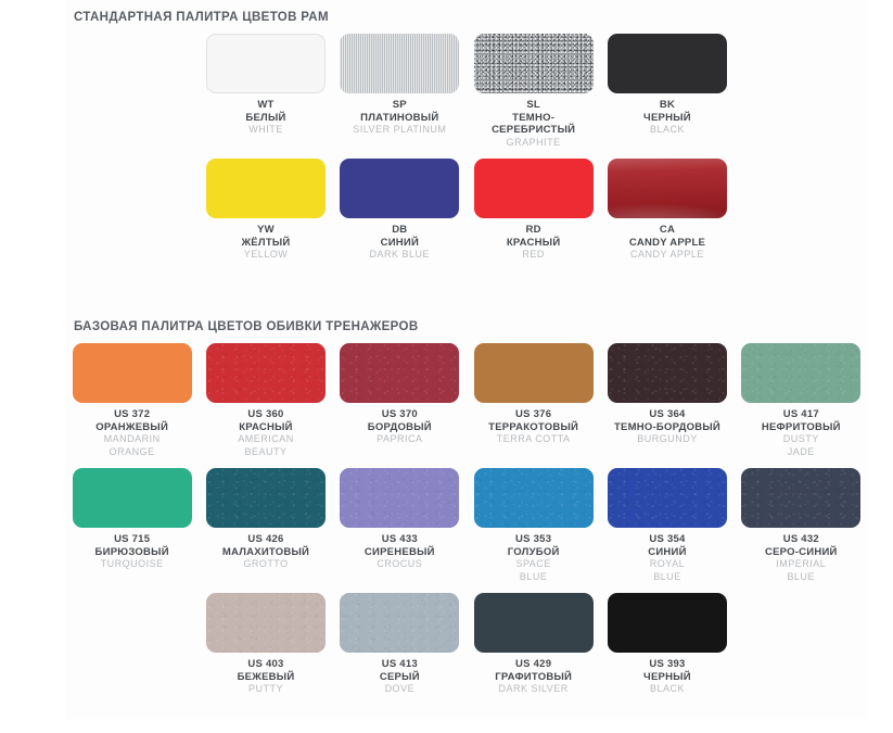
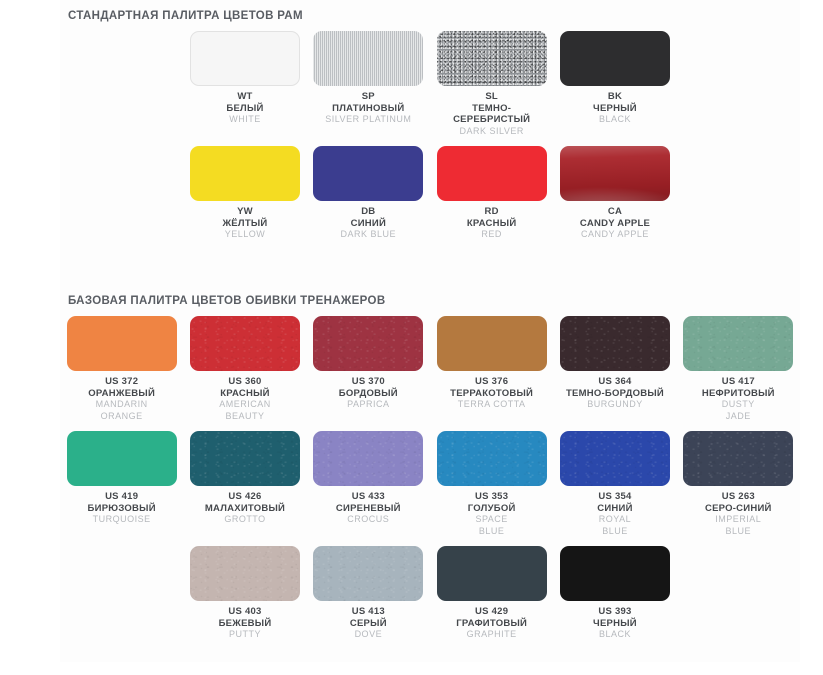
  СТАНДАРТНАЯ ПАЛИТРА ЦВЕТОВ РАМ
  WT
  БЕЛЫЙ
  WHITE
  SP
  ПЛАТИНОВЫЙ
  SILVER PLATINUM
  SL
  ТЕМНО-
  СЕРЕБРИСТЫЙ
- GRAPHITE
+ DARK SILVER
  BK
  ЧЕРНЫЙ
  BLACK
  YW
  ЖЁЛТЫЙ
  YELLOW
  DB
  СИНИЙ
  DARK BLUE
  RD
  КРАСНЫЙ
  RED
  CA
  CANDY APPLE
  CANDY APPLE
  БАЗОВАЯ ПАЛИТРА ЦВЕТОВ ОБИВКИ ТРЕНАЖЕРОВ
  US 372
  ОРАНЖЕВЫЙ
  MANDARIN
  ORANGE
  US 360
  КРАСНЫЙ
  AMERICAN
  BEAUTY
  US 370
  БОРДОВЫЙ
  PAPRICA
  US 376
  ТЕРРАКОТОВЫЙ
  TERRA COTTA
  US 364
  ТЕМНО-БОРДОВЫЙ
  BURGUNDY
  US 417
  НЕФРИТОВЫЙ
  DUSTY
  JADE
- US 715
+ US 419
  БИРЮЗОВЫЙ
  TURQUOISE
  US 426
  МАЛАХИТОВЫЙ
  GROTTO
  US 433
  СИРЕНЕВЫЙ
  CROCUS
  US 353
  ГОЛУБОЙ
  SPACE
  BLUE
  US 354
  СИНИЙ
  ROYAL
  BLUE
- US 432
+ US 263
  СЕРО-СИНИЙ
  IMPERIAL
  BLUE
  US 403
  БЕЖЕВЫЙ
  PUTTY
  US 413
  СЕРЫЙ
  DOVE
  US 429
  ГРАФИТОВЫЙ
- DARK SILVER
+ GRAPHITE
  US 393
  ЧЕРНЫЙ
  BLACK
